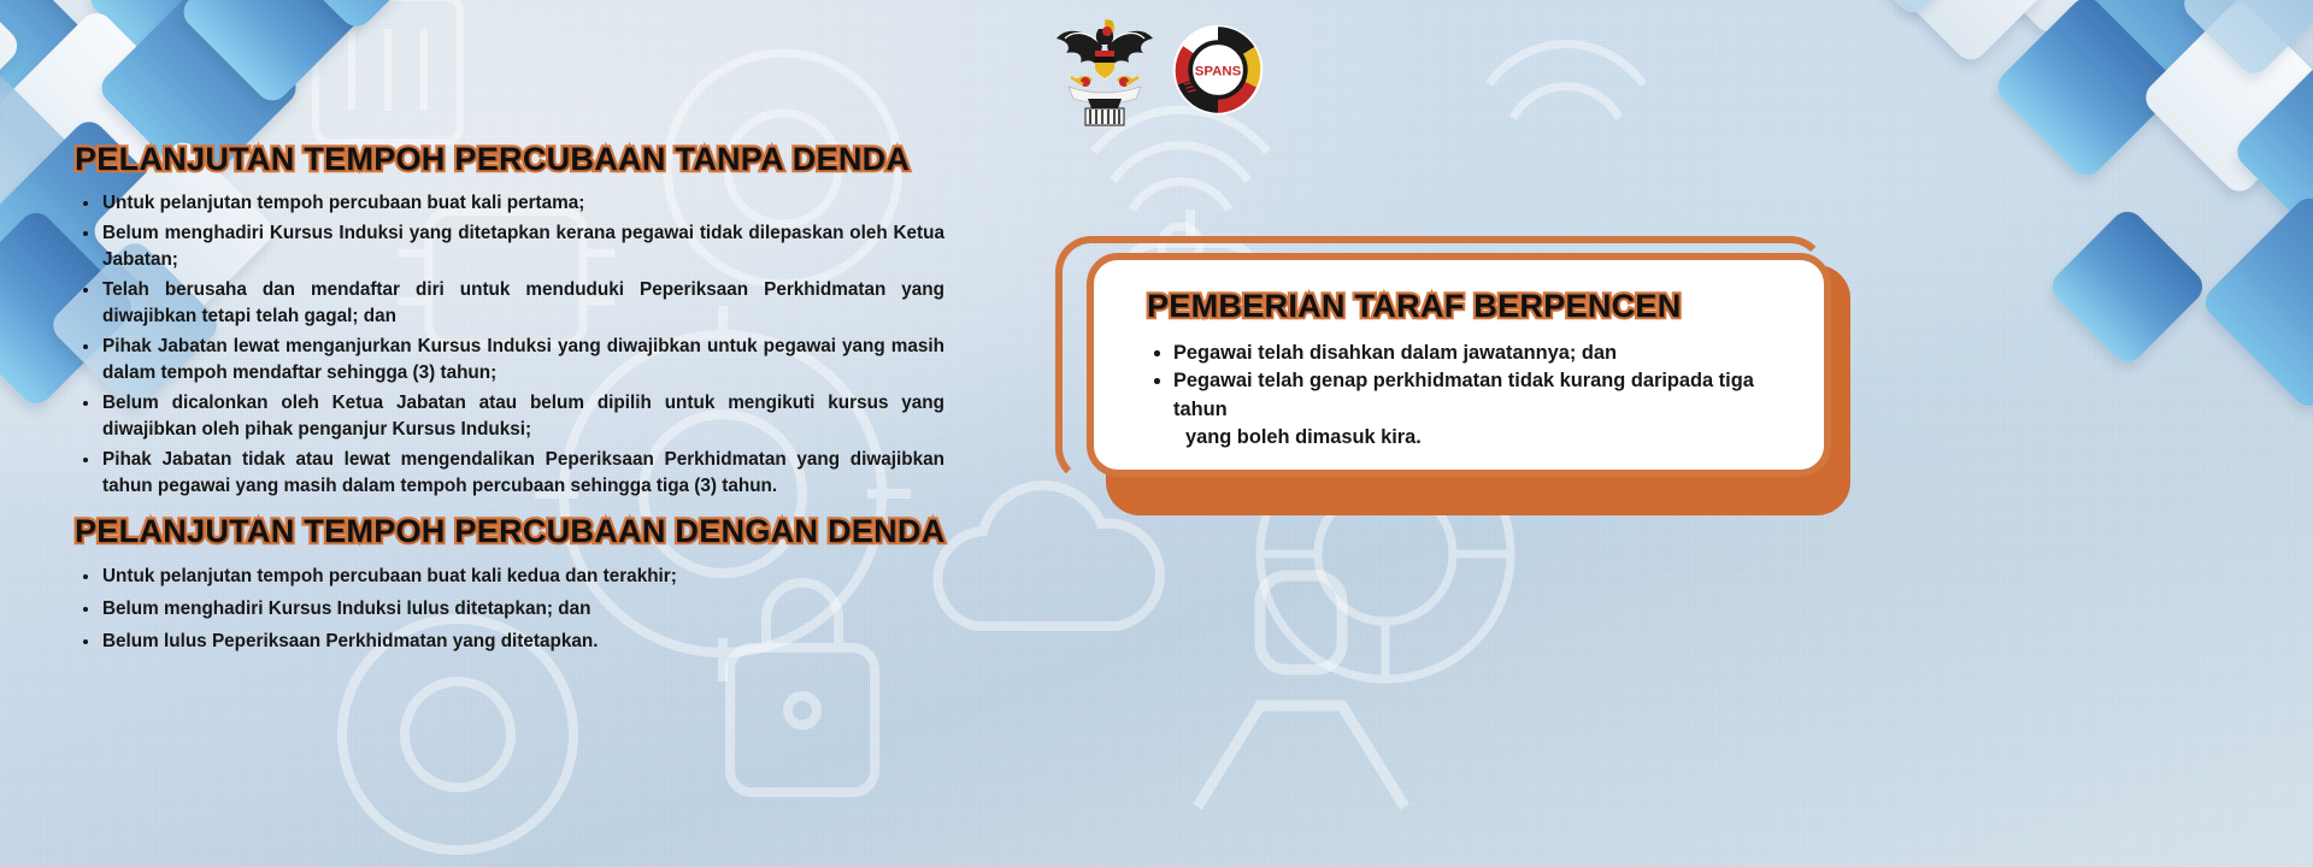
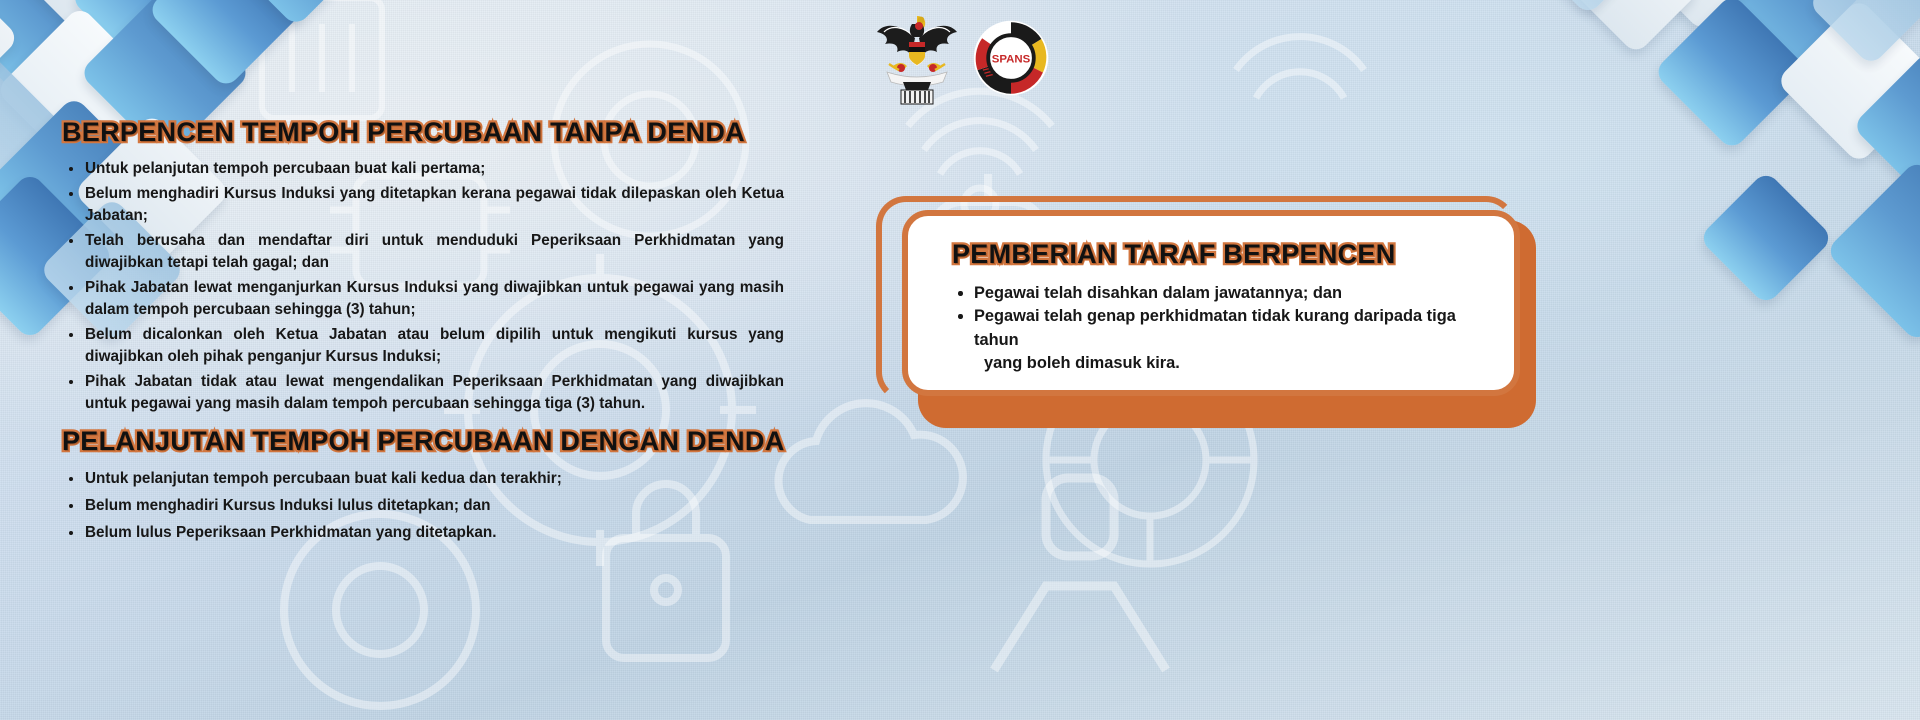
  SPANS
- PELANJUTAN TEMPOH PERCUBAAN TANPA DENDA
+ BERPENCEN TEMPOH PERCUBAAN TANPA DENDA
  Untuk pelanjutan tempoh percubaan buat kali pertama;
  Belum menghadiri Kursus Induksi yang ditetapkan kerana pegawai tidak dilepaskan oleh Ketua Jabatan;
  Telah berusaha dan mendaftar diri untuk menduduki Peperiksaan Perkhidmatan yang diwajibkan tetapi telah gagal; dan
- Pihak Jabatan lewat menganjurkan Kursus Induksi yang diwajibkan untuk pegawai yang masih dalam tempoh mendaftar sehingga (3) tahun;
+ Pihak Jabatan lewat menganjurkan Kursus Induksi yang diwajibkan untuk pegawai yang masih dalam tempoh percubaan sehingga (3) tahun;
  Belum dicalonkan oleh Ketua Jabatan atau belum dipilih untuk mengikuti kursus yang diwajibkan oleh pihak penganjur Kursus Induksi;
- Pihak Jabatan tidak atau lewat mengendalikan Peperiksaan Perkhidmatan yang diwajibkan tahun pegawai yang masih dalam tempoh percubaan sehingga tiga (3) tahun.
+ Pihak Jabatan tidak atau lewat mengendalikan Peperiksaan Perkhidmatan yang diwajibkan untuk pegawai yang masih dalam tempoh percubaan sehingga tiga (3) tahun.
  PELANJUTAN TEMPOH PERCUBAAN DENGAN DENDA
  Untuk pelanjutan tempoh percubaan buat kali kedua dan terakhir;
  Belum menghadiri Kursus Induksi lulus ditetapkan; dan
  Belum lulus Peperiksaan Perkhidmatan yang ditetapkan.
  PEMBERIAN TARAF BERPENCEN
  Pegawai telah disahkan dalam jawatannya; dan
  Pegawai telah genap perkhidmatan tidak kurang daripada tiga tahun
  yang boleh dimasuk kira.
